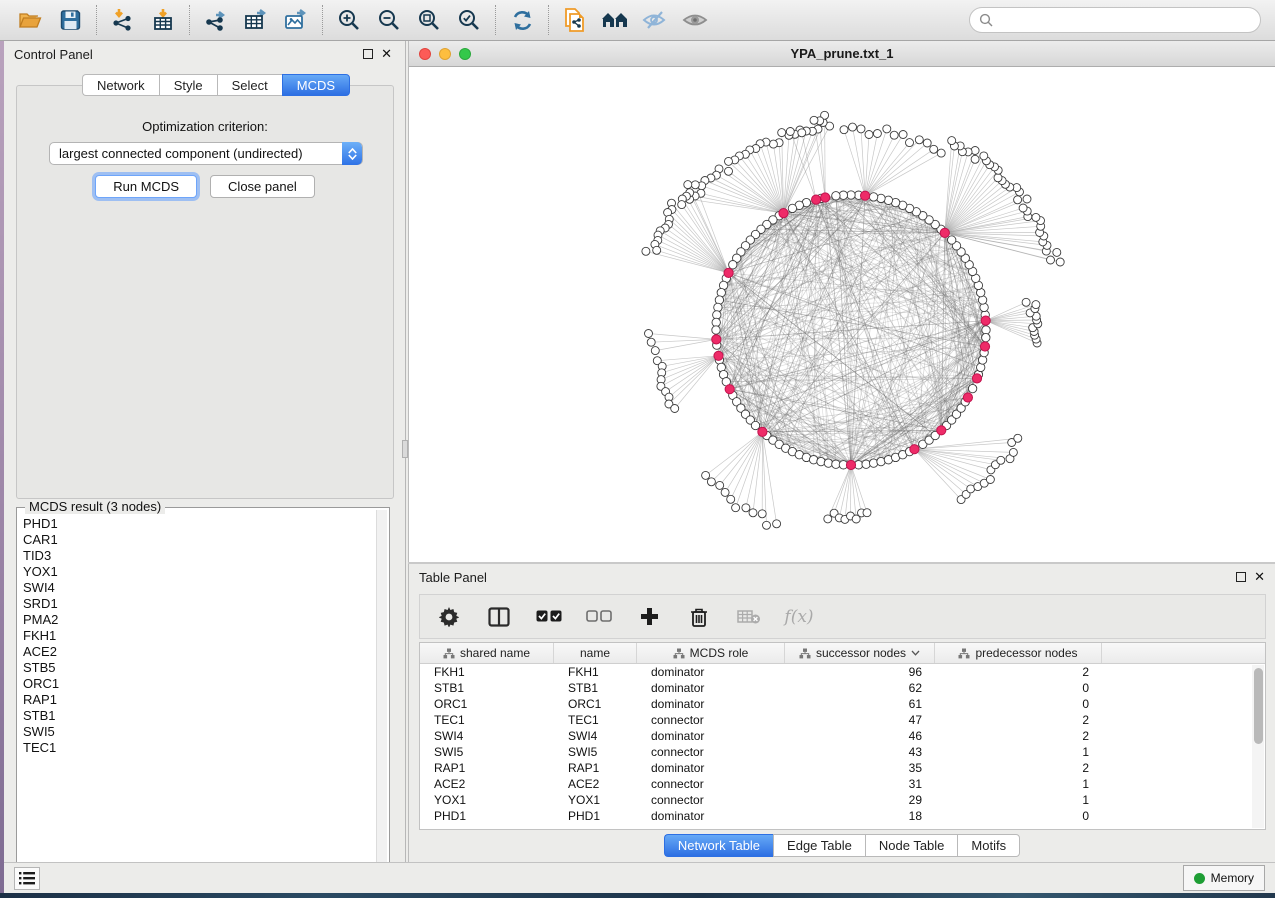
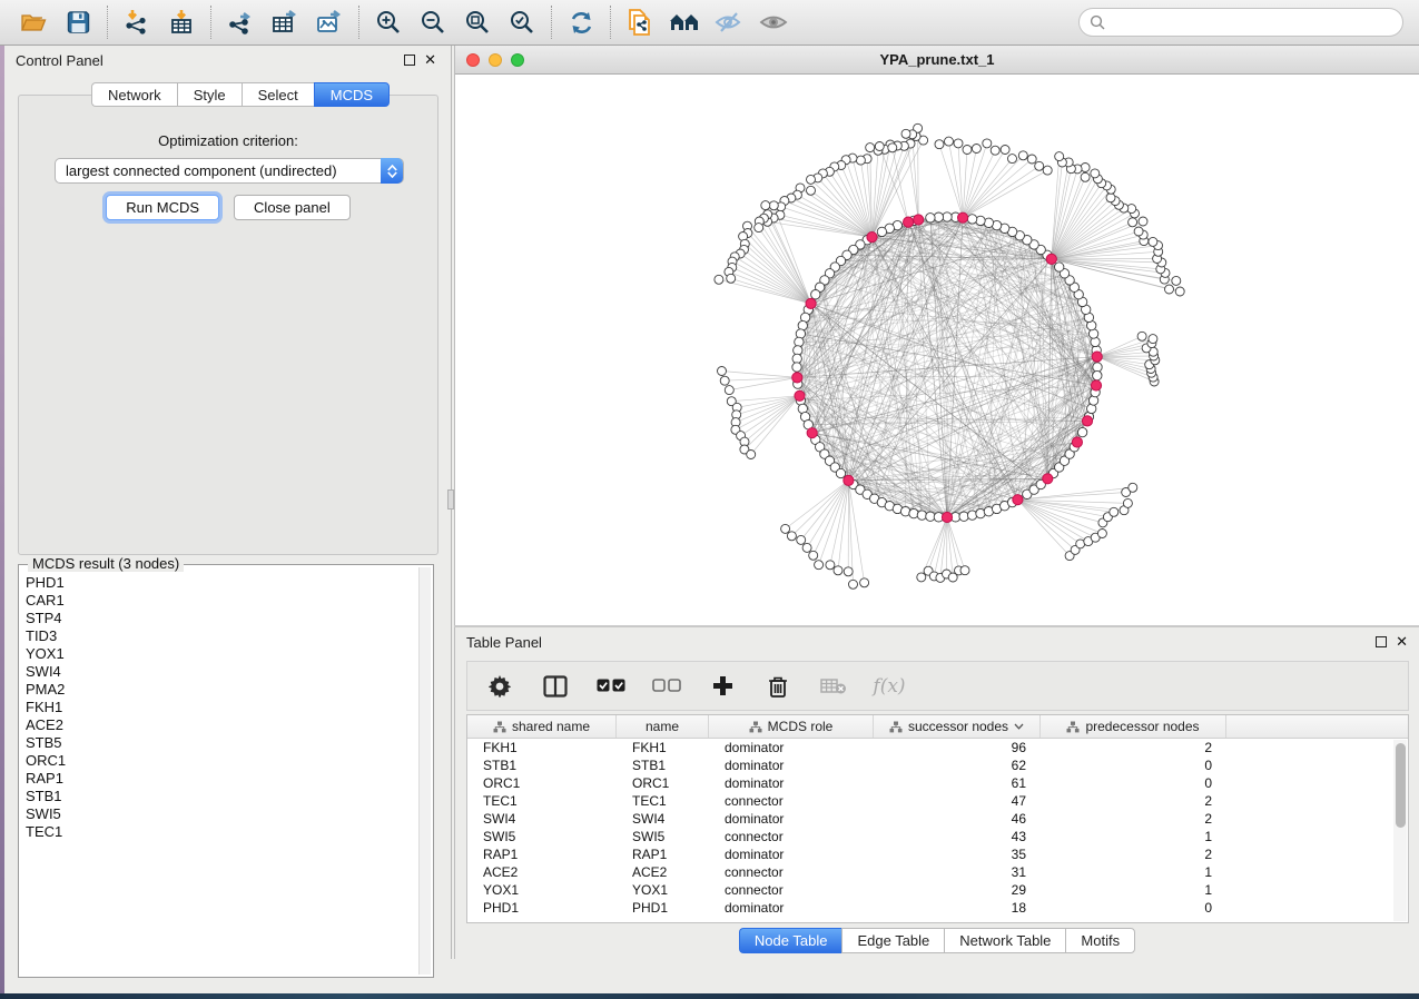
  Control Panel
  ✕
  Network
  Style
  Select
  MCDS
  Optimization criterion:
  largest connected component (undirected)
  Run MCDS
  Close panel
  MCDS result (3 nodes)
  PHD1
  CAR1
+ STP4
  TID3
  YOX1
  SWI4
- SRD1
  PMA2
  FKH1
  ACE2
  STB5
  ORC1
  RAP1
  STB1
  SWI5
  TEC1
  YPA_prune.txt_1
  Table Panel
  ✕
  f(x)
  shared name
  name
  MCDS role
  successor nodes
  predecessor nodes
  FKH1
  FKH1
  dominator
  96
  2
  STB1
  STB1
  dominator
  62
  0
  ORC1
  ORC1
  dominator
  61
  0
  TEC1
  TEC1
  connector
  47
  2
  SWI4
  SWI4
  dominator
  46
  2
  SWI5
  SWI5
  connector
  43
  1
  RAP1
  RAP1
  dominator
  35
  2
  ACE2
  ACE2
  connector
  31
  1
  YOX1
  YOX1
  connector
  29
  1
  PHD1
  PHD1
  dominator
  18
  0
- Network Table
+ Node Table
  Edge Table
- Node Table
+ Network Table
  Motifs
- Memory
